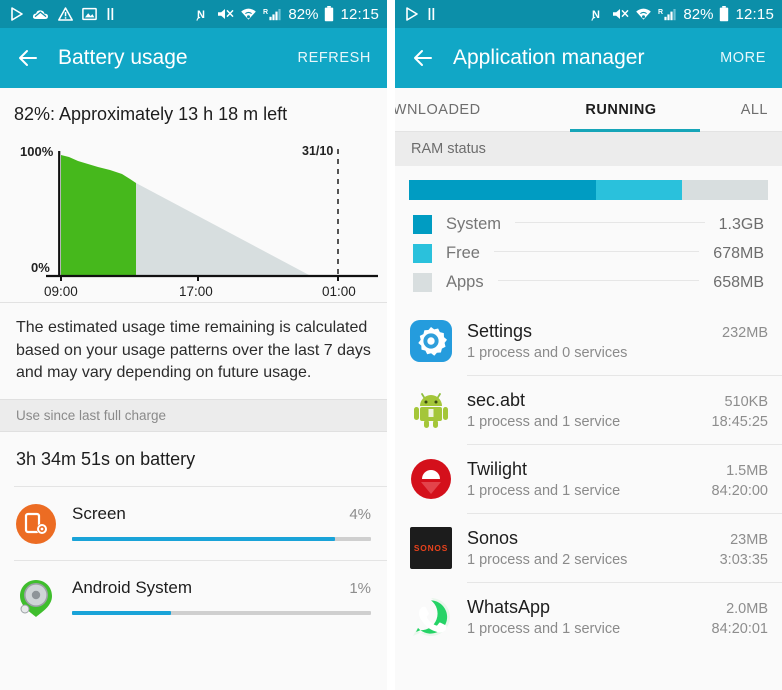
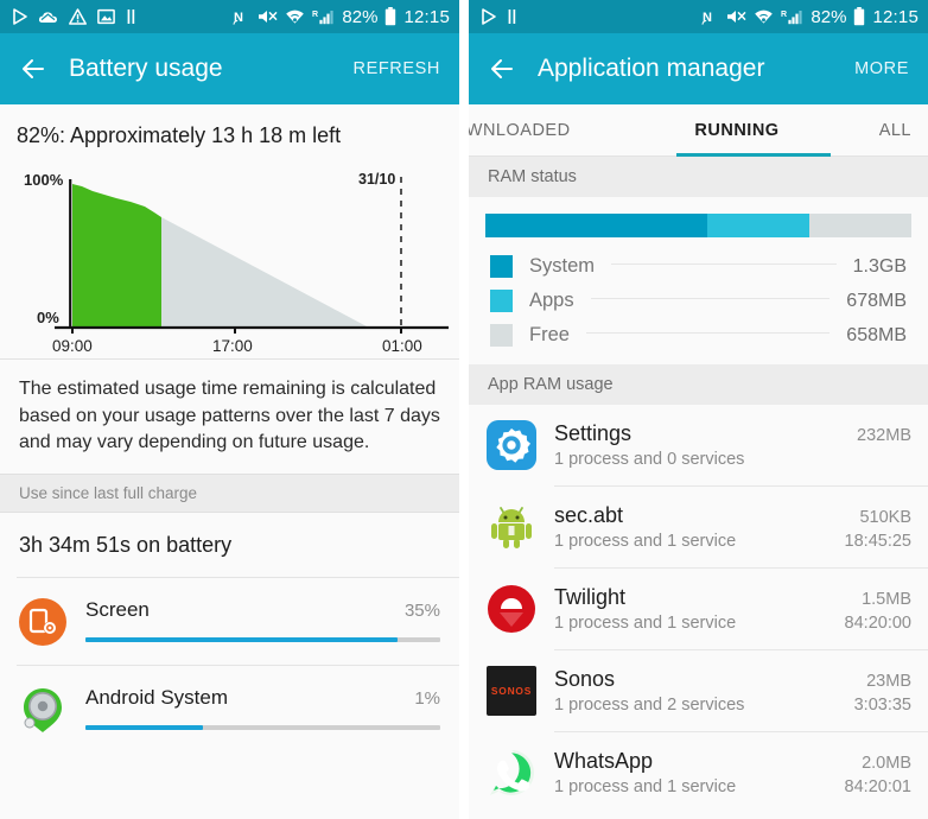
  N
  82%
  12:15
  Battery usage
  REFRESH
  82%: Approximately 13 h 18 m left
  100%
  0%
  31/10
  09:00
  17:00
  01:00
  The estimated usage time remaining is calculated based on your usage patterns over the last 7 days and may vary depending on future usage.
  Use since last full charge
  3h 34m 51s on battery
  Screen
- 4%
+ 35%
  Android System
  1%
  N
  82%
  12:15
  Application manager
  MORE
  WNLOADED
  RUNNING
  ALL
  RAM status
  System
  1.3GB
- Free
+ Apps
  678MB
- Apps
+ Free
  658MB
+ App RAM usage
  Settings
  232MB
  1 process and 0 services
  sec.abt
  510KB
  1 process and 1 service
  18:45:25
  Twilight
  1.5MB
  1 process and 1 service
  84:20:00
  SONOS
  Sonos
  23MB
  1 process and 2 services
  3:03:35
  WhatsApp
  2.0MB
  1 process and 1 service
  84:20:01
